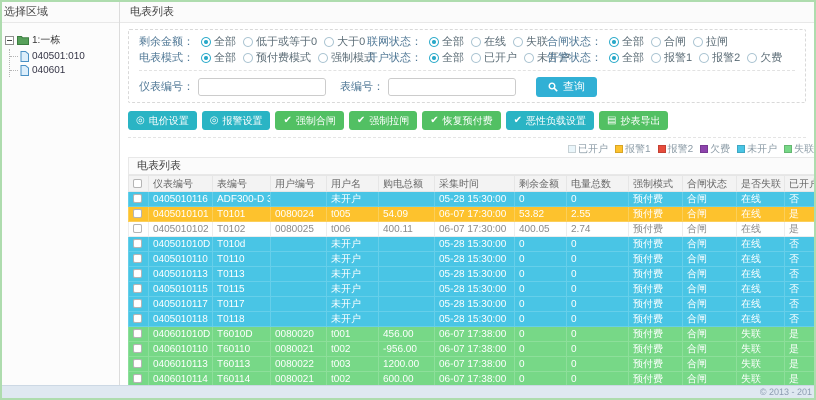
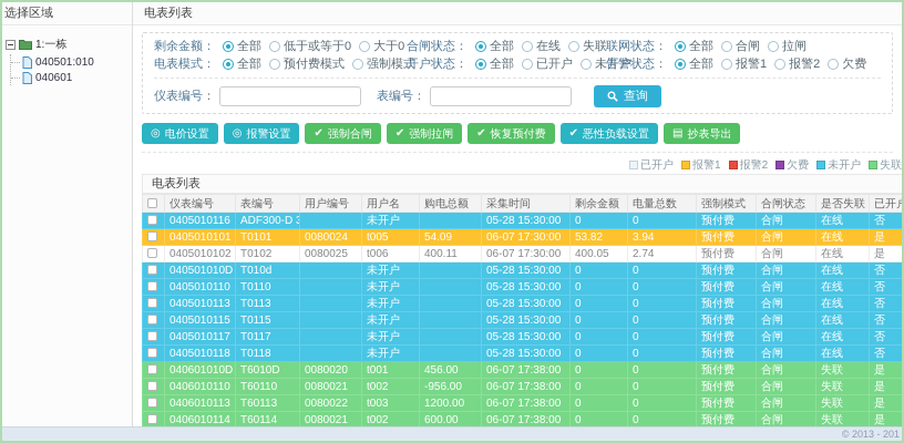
  选择区域
  1:一栋
  040501:010
  040601
  电表列表
  剩余金额：
  全部
  低于或等于0
  大于0
- 联网状态：
+ 合闸状态：
  全部
  在线
  失联
- 合闸状态：
+ 联网状态：
  全部
  合闸
  拉闸
  电表模式：
  全部
  预付费模式
  强制模式
  开户状态：
  全部
  已开户
  未开户
  告警状态：
  全部
  报警1
  报警2
  欠费
  仪表编号：
  表编号：
  查询
  ◎
  电价设置
  ◎
  报警设置
  ✔
  强制合闸
  ✔
  强制拉闸
  ✔
  恢复预付费
  ✔
  恶性负载设置
  ▤
  抄表导出
  已开户
  报警1
  报警2
  欠费
  未开户
  失联
  电表列表
  	仪表编号	表编号	用户编号	用户名	购电总额	采集时间	剩余金额	电量总数	强制模式	合闸状态	是否失联	已开
  	0405010116	ADF300-D 3		未开户		05-28 15:30:00	0	0	预付费	合闸	在线	否
- 	0405010101	T0101	0080024	t005	54.09	06-07 17:30:00	53.82	2.55	预付费	合闸	在线	是
+ 	0405010101	T0101	0080024	t005	54.09	06-07 17:30:00	53.82	3.94	预付费	合闸	在线	是
  	0405010102	T0102	0080025	t006	400.11	06-07 17:30:00	400.05	2.74	预付费	合闸	在线	是
  	040501010D	T010d		未开户		05-28 15:30:00	0	0	预付费	合闸	在线	否
  	0405010110	T0110		未开户		05-28 15:30:00	0	0	预付费	合闸	在线	否
  	0405010113	T0113		未开户		05-28 15:30:00	0	0	预付费	合闸	在线	否
  	0405010115	T0115		未开户		05-28 15:30:00	0	0	预付费	合闸	在线	否
  	0405010117	T0117		未开户		05-28 15:30:00	0	0	预付费	合闸	在线	否
  	0405010118	T0118		未开户		05-28 15:30:00	0	0	预付费	合闸	在线	否
  	040601010D	T6010D	0080020	t001	456.00	06-07 17:38:00	0	0	预付费	合闸	失联	是
  	0406010110	T60110	0080021	t002	-956.00	06-07 17:38:00	0	0	预付费	合闸	失联	是
  	0406010113	T60113	0080022	t003	1200.00	06-07 17:38:00	0	0	预付费	合闸	失联	是
  	0406010114	T60114	0080021	t002	600.00	06-07 17:38:00	0	0	预付费	合闸	失联	是
  © 2013 - 201
